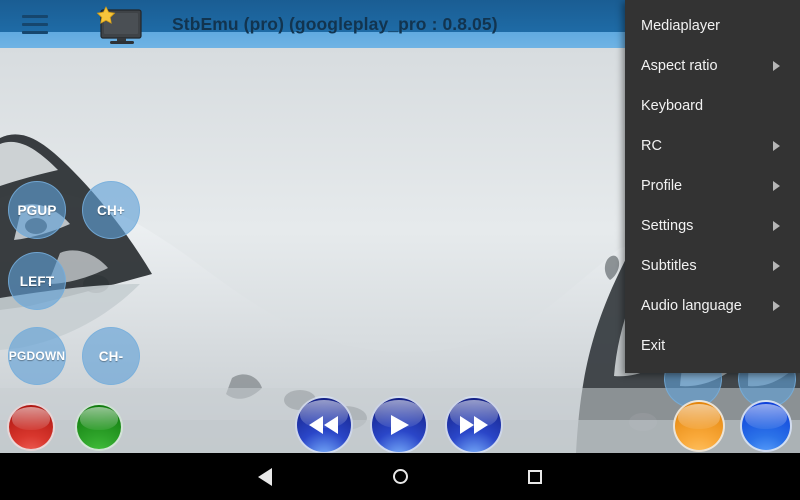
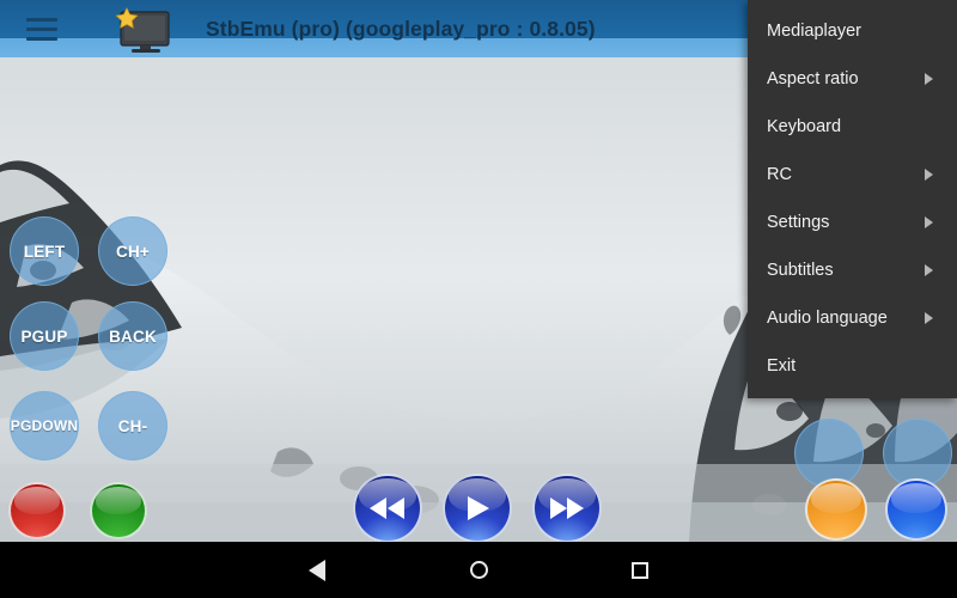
- PGUP
+ LEFT
  CH+
- LEFT
+ PGUP
+ BACK
  PGDOWN
  CH-
  StbEmu (pro) (googleplay_pro : 0.8.05)
  Mediaplayer
  Aspect ratio
  Keyboard
  RC
- Profile
  Settings
  Subtitles
  Audio language
  Exit
